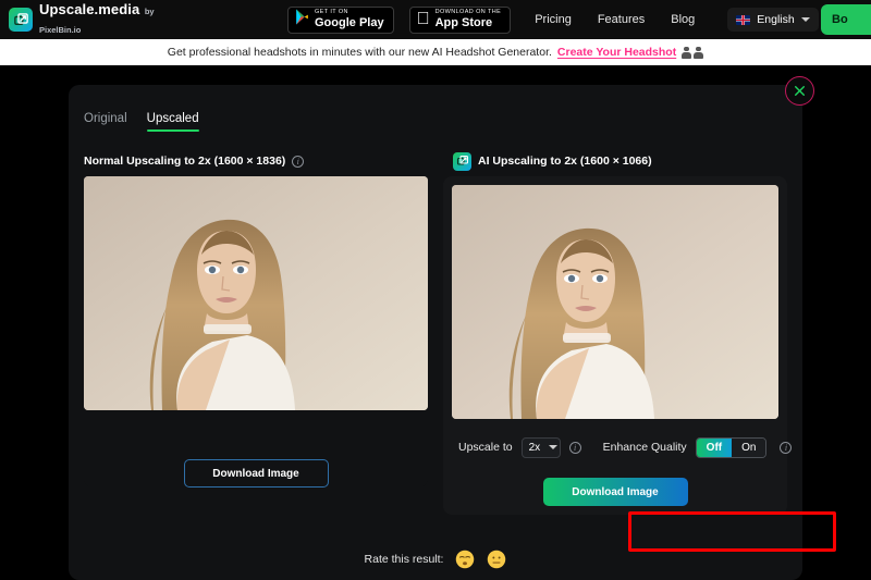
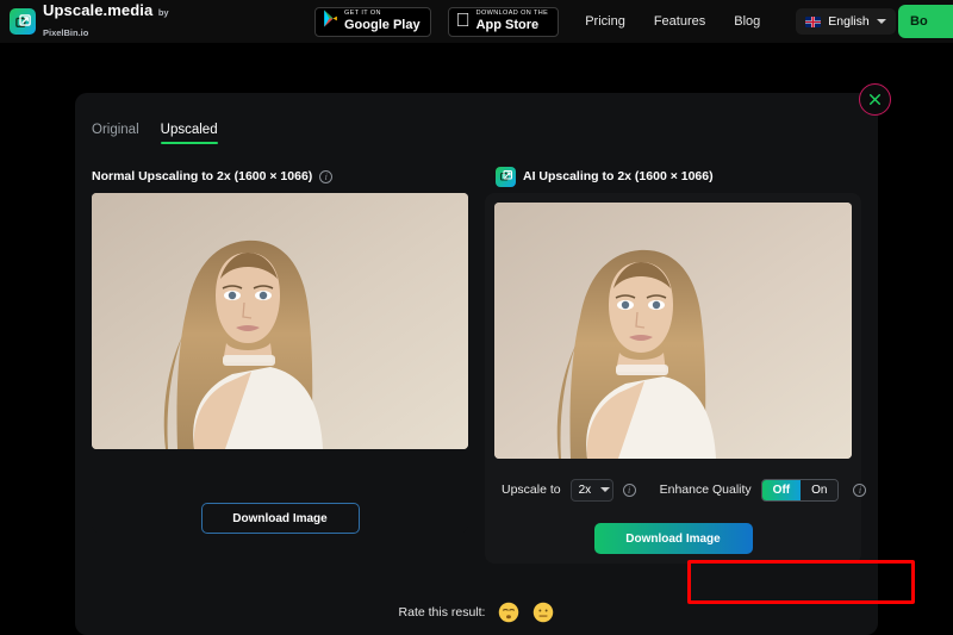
  Upscale.media by PixelBin.io
  Google Play
  
  App Store
  Pricing
  Features
  Blog
  English
  Bo
- Get professional headshots in minutes with our new AI Headshot Generator.
- Create Your Headshot
  Original
  Upscaled
- Normal Upscaling to 2x (1600 × 1836)
+ Normal Upscaling to 2x (1600 × 1066)
  i
  Download Image
  AI Upscaling to 2x (1600 × 1066)
  Upscale to
  2x
  i
  Enhance Quality
  Off
  On
  i
  Download Image
  Rate this result:
